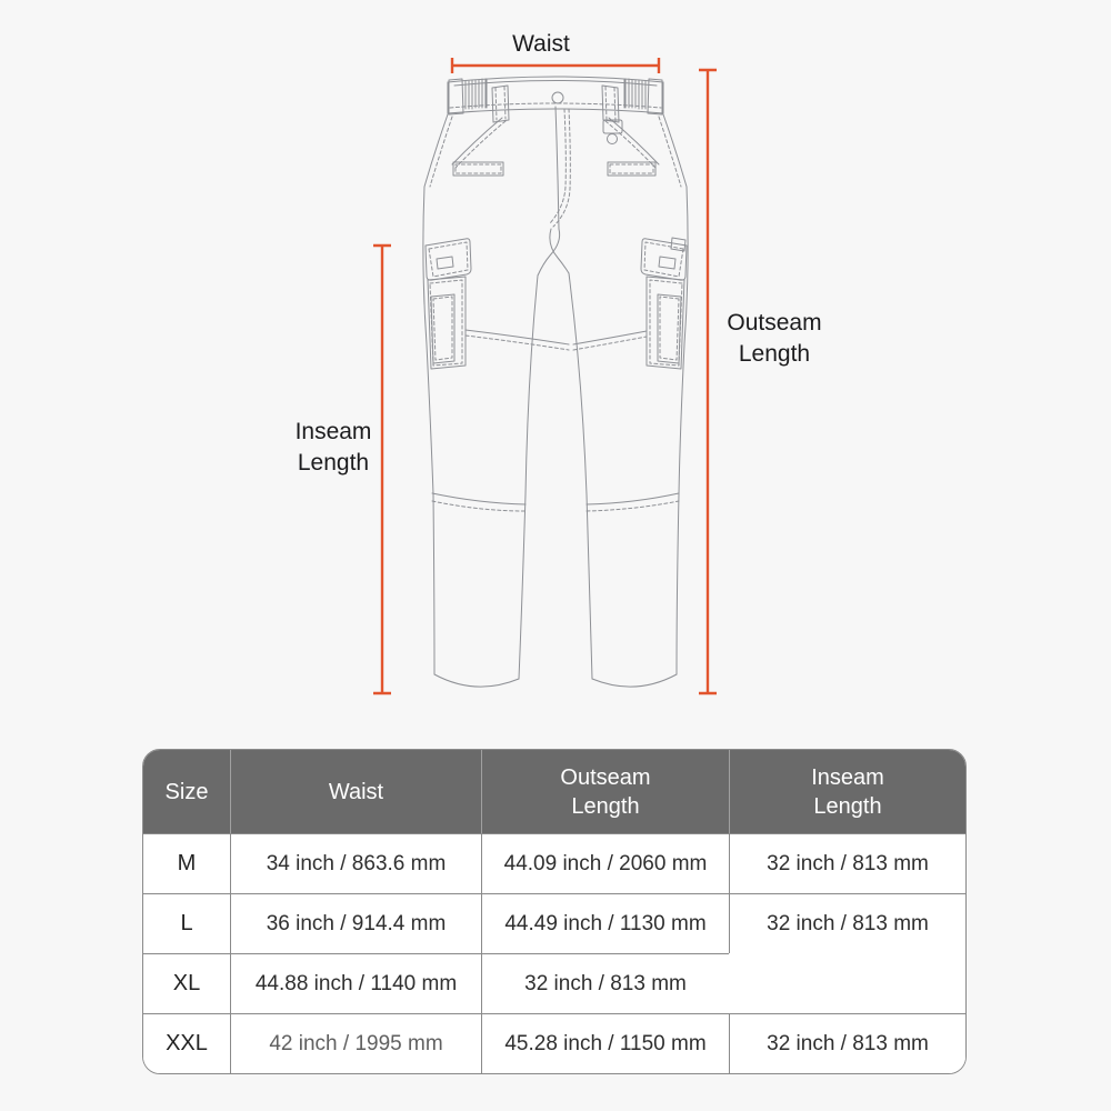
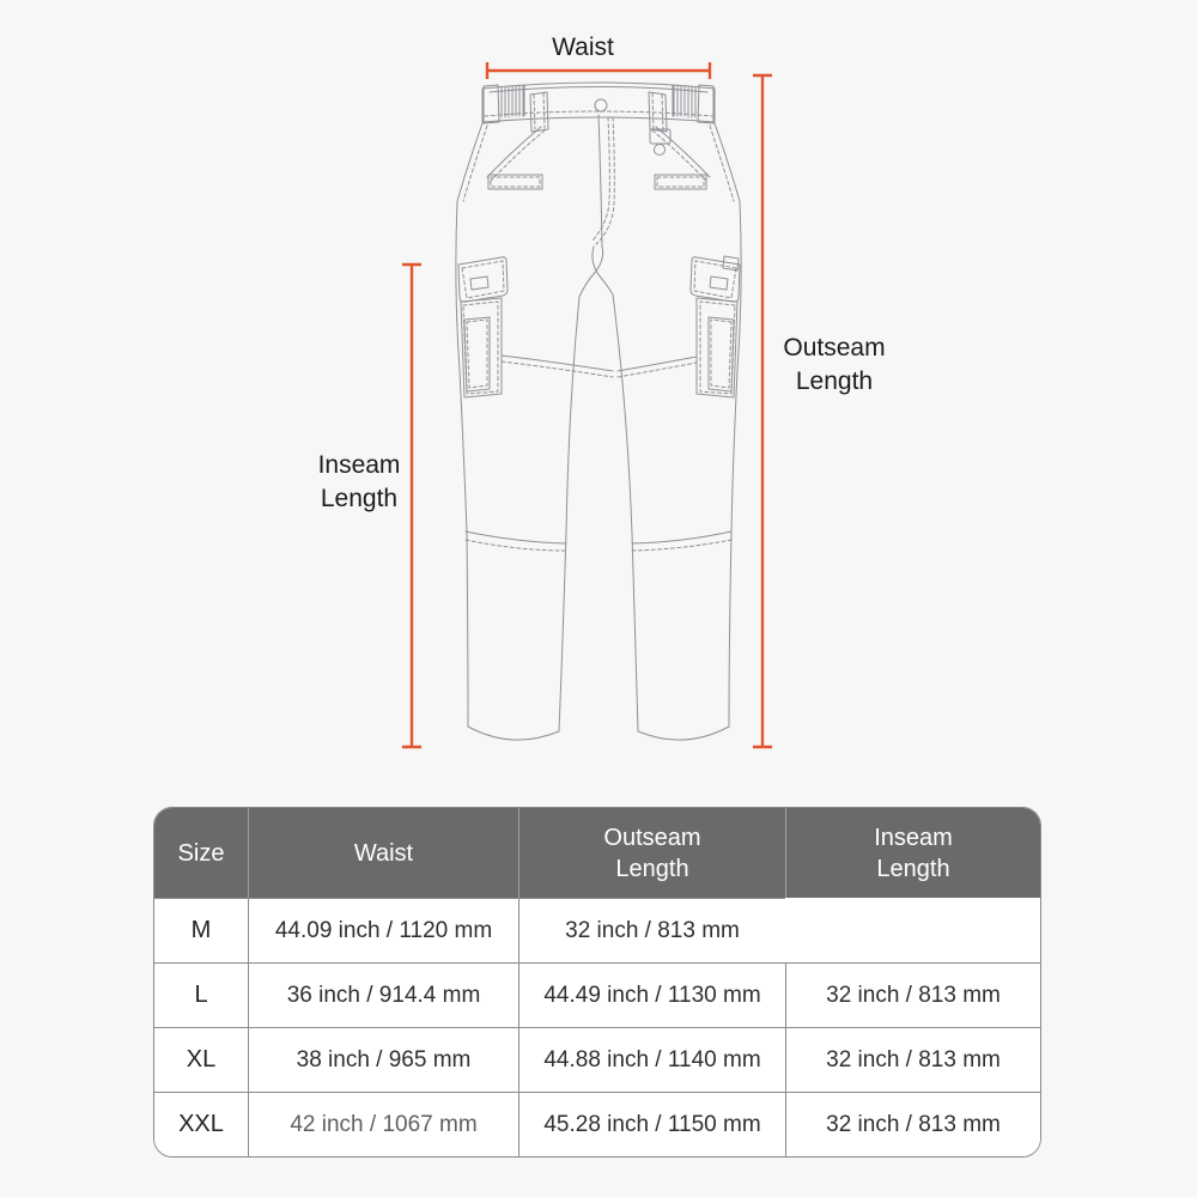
  Waist
  Outseam
  Length
  Inseam
  Length
  Size
  Waist
  Outseam
  Length
  Inseam
  Length
  M
- 34 inch / 863.6 mm
- 44.09 inch / 2060 mm
+ 44.09 inch / 1120 mm
  32 inch / 813 mm
  L
  36 inch / 914.4 mm
  44.49 inch / 1130 mm
  32 inch / 813 mm
  XL
+ 38 inch / 965 mm
  44.88 inch / 1140 mm
  32 inch / 813 mm
  XXL
- 42 inch / 1995 mm
+ 42 inch / 1067 mm
  45.28 inch / 1150 mm
  32 inch / 813 mm
